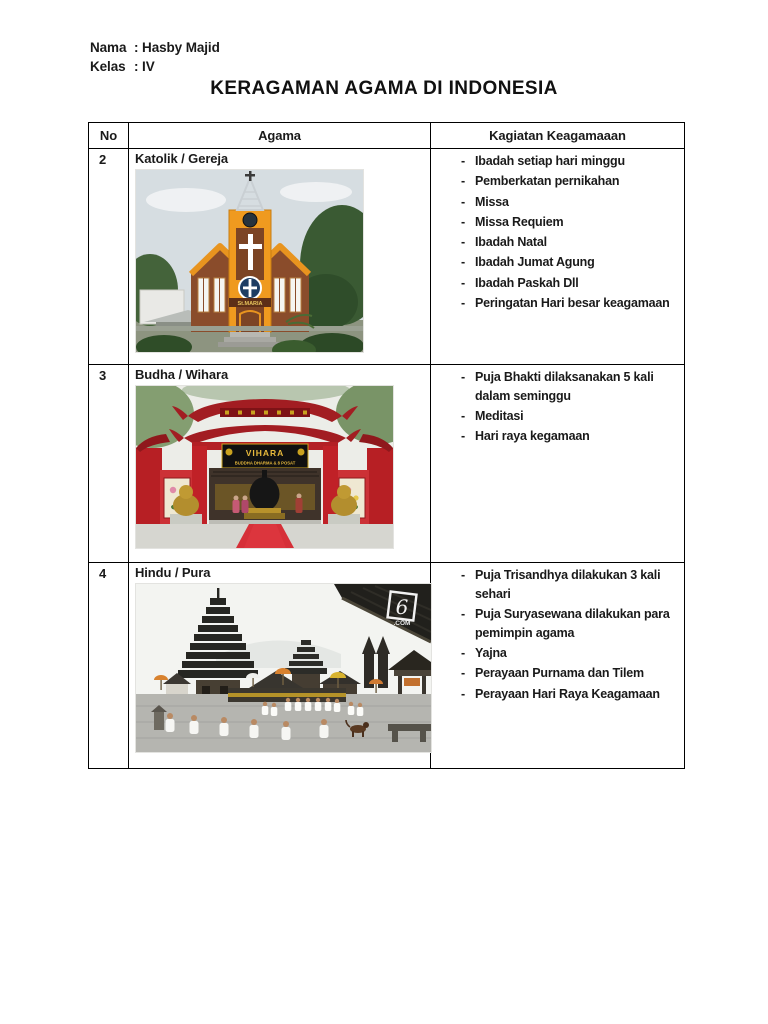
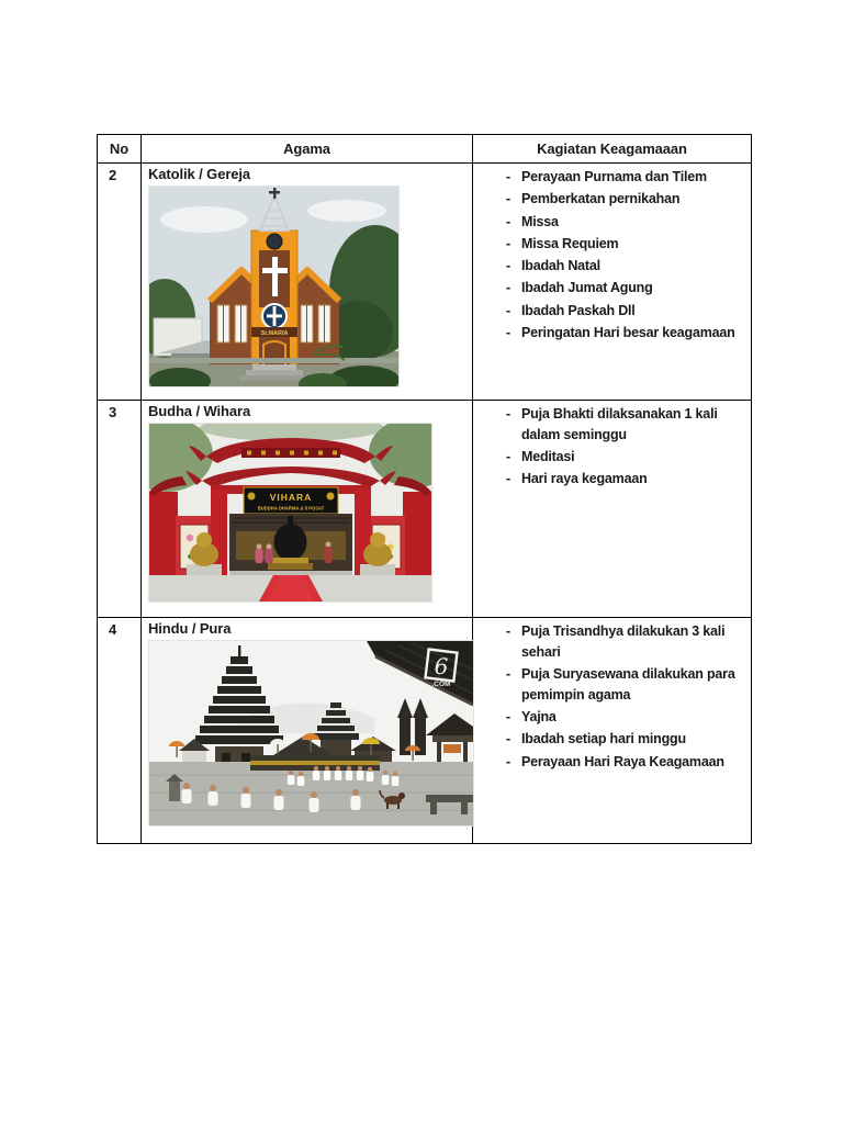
- Nama
- : Hasby Majid
- Kelas
- : IV
- KERAGAMAN AGAMA DI INDONESIA
  No	Agama	Kagiatan Keagamaaan
- 2	Katolik / Gereja	- Ibadah setiap hari minggu - Pemberkatan pernikahan - Missa - Missa Requiem - Ibadah Natal - Ibadah Jumat Agung - Ibadah Paskah Dll - Peringatan Hari besar keagamaan
+ 2	Katolik / Gereja	- Perayaan Purnama dan Tilem - Pemberkatan pernikahan - Missa - Missa Requiem - Ibadah Natal - Ibadah Jumat Agung - Ibadah Paskah Dll - Peringatan Hari besar keagamaan
- 3	Budha / Wihara VIHARA	- Puja Bhakti dilaksanakan 5 kali dalam seminggu - Meditasi - Hari raya kegamaan
+ 3	Budha / Wihara VIHARA	- Puja Bhakti dilaksanakan 1 kali dalam seminggu - Meditasi - Hari raya kegamaan
- 4	Hindu / Pura 6	- Puja Trisandhya dilakukan 3 kali sehari - Puja Suryasewana dilakukan para pemimpin agama - Yajna - Perayaan Purnama dan Tilem - Perayaan Hari Raya Keagamaan
+ 4	Hindu / Pura 6	- Puja Trisandhya dilakukan 3 kali sehari - Puja Suryasewana dilakukan para pemimpin agama - Yajna - Ibadah setiap hari minggu - Perayaan Hari Raya Keagamaan
